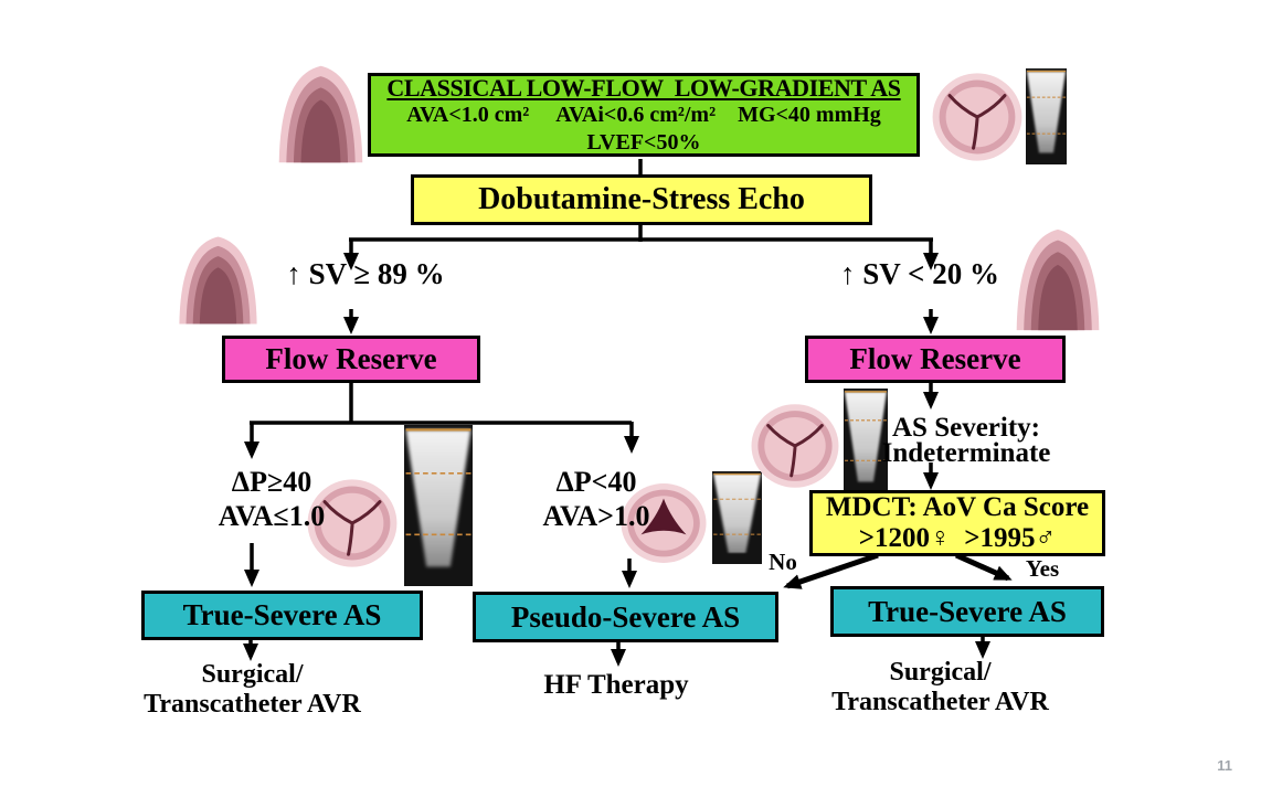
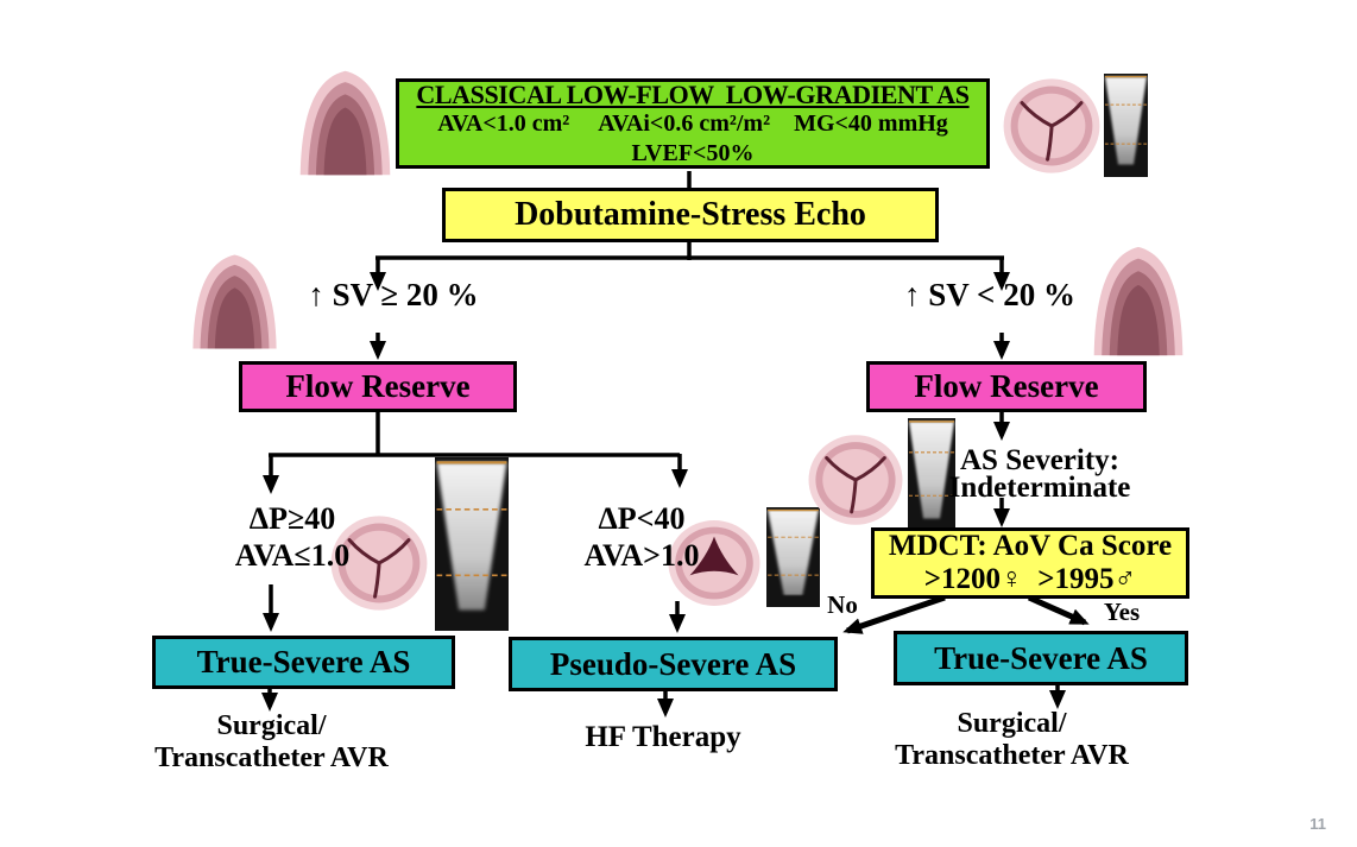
  CLASSICAL LOW-FLOW LOW-GRADIENT AS
  AVA<1.0 cm² AVAi<0.6 cm²/m² MG<40 mmHg
  LVEF<50%
  Dobutamine-Stress Echo
- ↑ SV ≥ 89 %
+ ↑ SV ≥ 20 %
  ↑ SV < 20 %
  Flow Reserve
  Flow Reserve
  ΔP≥40
  AVA≤1.0
  ΔP<40
  AVA>1.0
  AS Severity:
  Indeterminate
  MDCT: AoV Ca Score
  >1200♀ >1995♂
  No
  Yes
  True-Severe AS
  Pseudo-Severe AS
  True-Severe AS
  Surgical/
  Transcatheter AVR
  HF Therapy
  Surgical/
  Transcatheter AVR
  11
